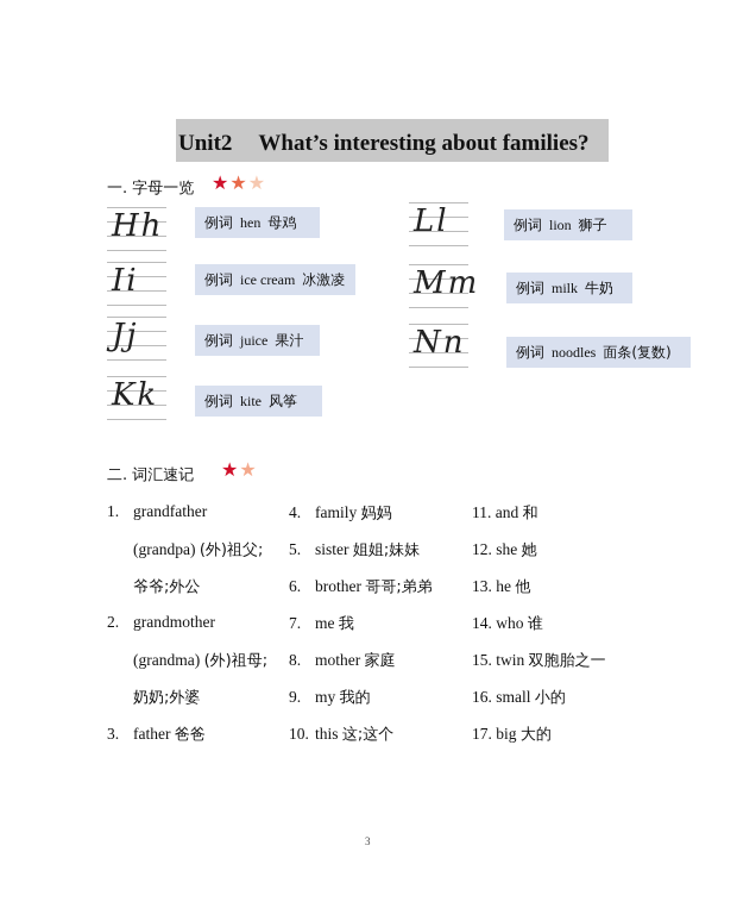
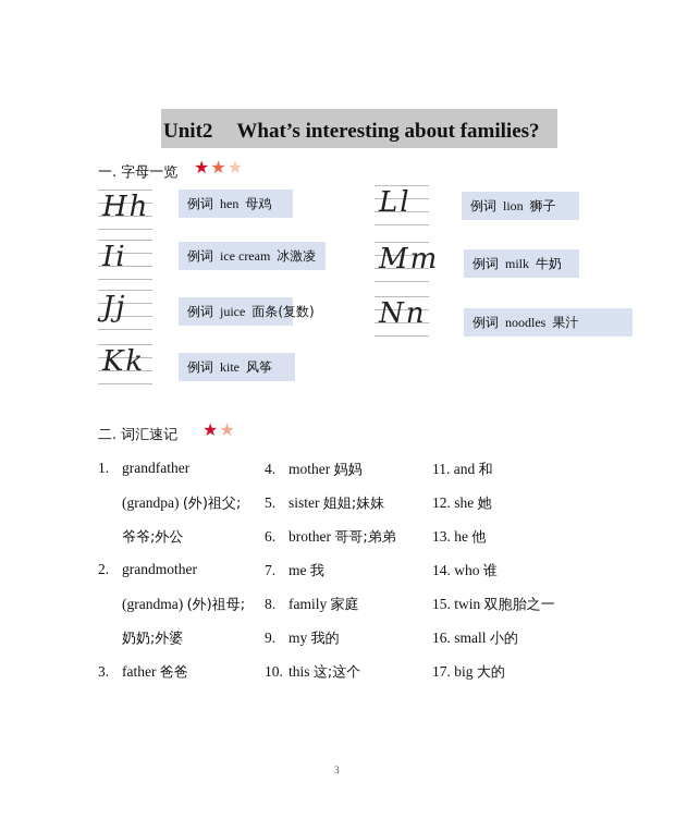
  Unit2 What’s interesting about families?
  一. 字母一览
  ★
  ★
  ★
  Hh
  例词
  hen
  母鸡
  Ii
  例词
  ice cream
  冰激凌
  Jj
  例词
  juice
- 果汁
+ 面条(复数)
  Kk
  例词
  kite
  风筝
  Ll
  例词
  lion
  狮子
  Mm
  例词
  milk
  牛奶
  Nn
  例词
  noodles
- 面条(复数)
+ 果汁
  二. 词汇速记
  ★
  ★
  1. grandfather
  (grandpa) (外)祖父;
  爷爷;外公
  2. grandmother
  (grandma) (外)祖母;
  奶奶;外婆
  3. father 爸爸
- 4. family 妈妈
+ 4. mother 妈妈
  5. sister 姐姐;妹妹
  6. brother 哥哥;弟弟
  7. me 我
- 8. mother 家庭
+ 8. family 家庭
  9. my 我的
  10. this 这;这个
  11. and 和
  12. she 她
  13. he 他
  14. who 谁
  15. twin 双胞胎之一
  16. small 小的
  17. big 大的
  3
